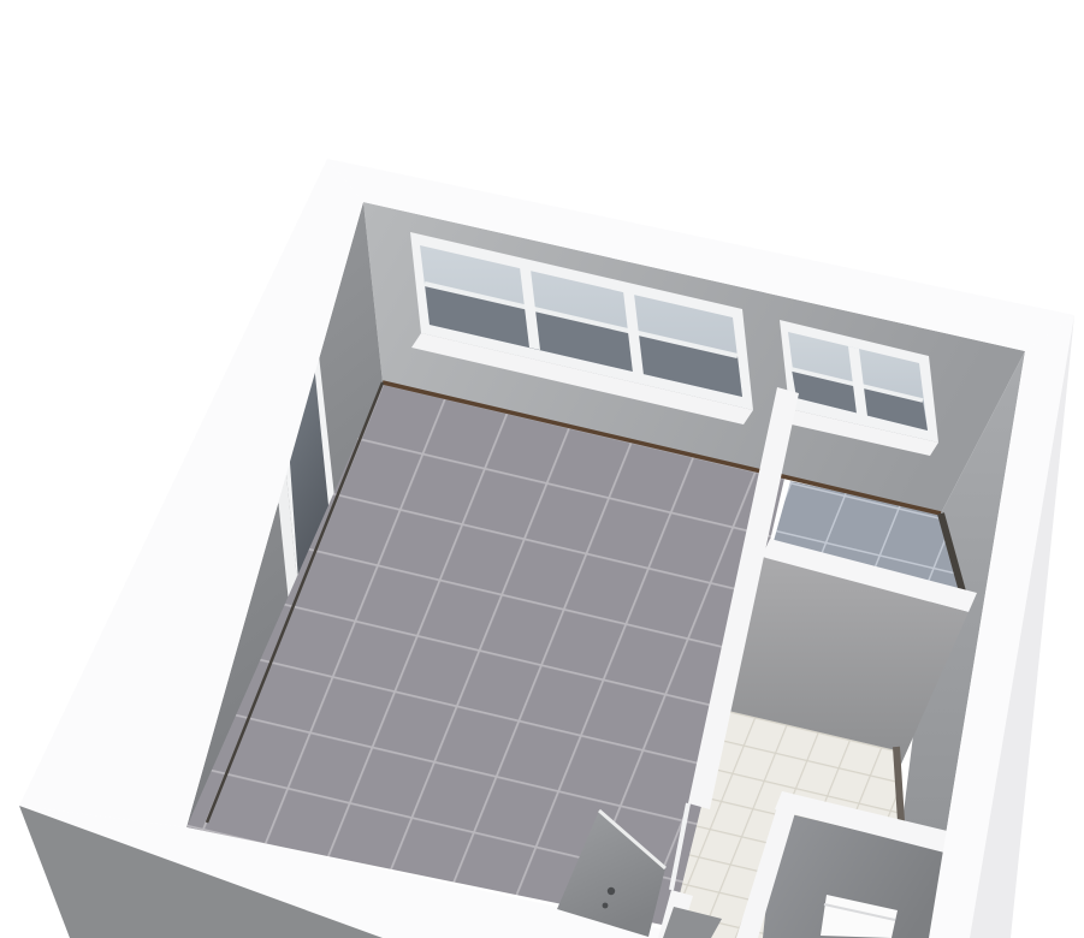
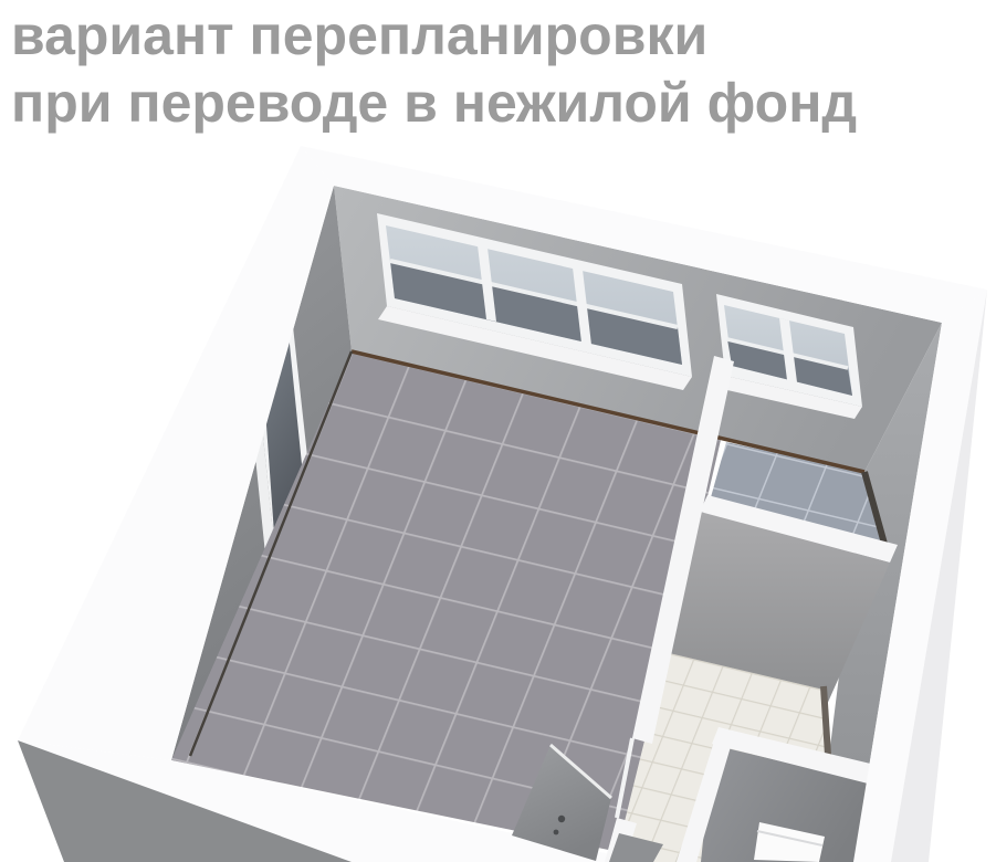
+ вариант перепланировки
+ при переводе в нежилой фонд
